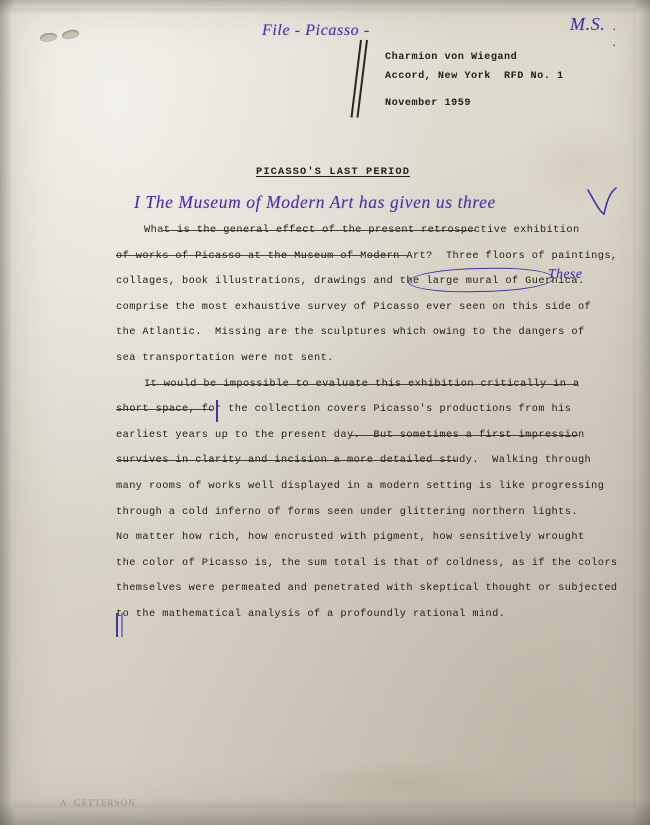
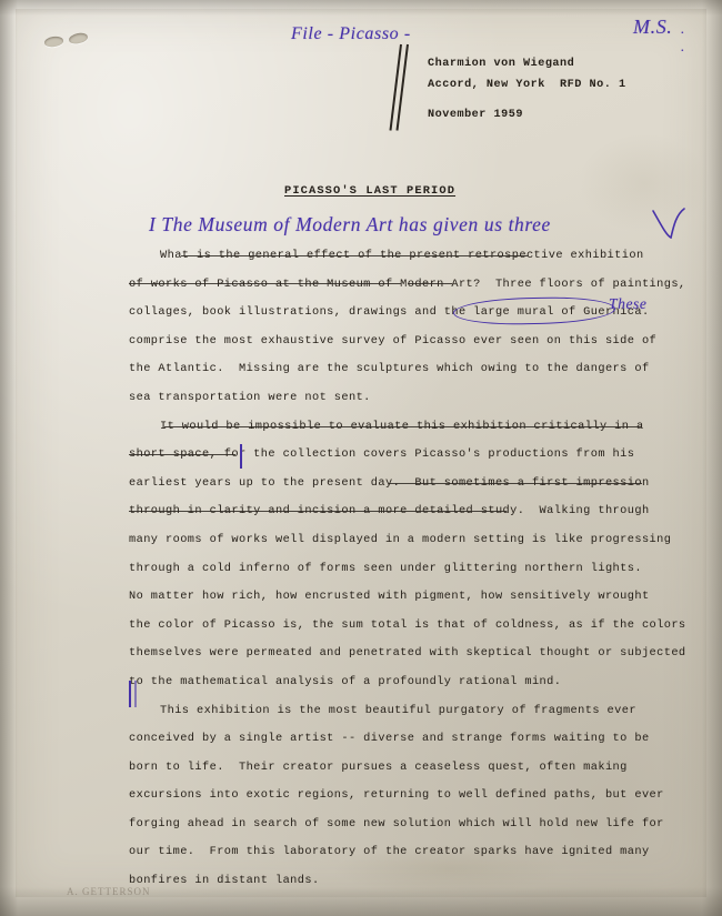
  File - Picasso -
  M.S.
  .
  .
  Charmion von Wiegand
  Accord, New York RFD No. 1
  November 1959
  PICASSO'S LAST PERIOD
  I The Museum of Modern Art has given us three
  What is the general effect of the present retrospective exhibition
  of works of Picasso at the Museum of Modern Art? Three floors of paintings,
  collages, book illustrations, drawings and the large mural of Guernica.
  comprise the most exhaustive survey of Picasso ever seen on this side of
  the Atlantic. Missing are the sculptures which owing to the dangers of
  sea transportation were not sent.
  It would be impossible to evaluate this exhibition critically in a
  short space, for the collection covers Picasso's productions from his
  earliest years up to the present day. But sometimes a first impression
- survives in clarity and incision a more detailed study. Walking through
+ through in clarity and incision a more detailed study. Walking through
  many rooms of works well displayed in a modern setting is like progressing
  through a cold inferno of forms seen under glittering northern lights.
  No matter how rich, how encrusted with pigment, how sensitively wrought
  the color of Picasso is, the sum total is that of coldness, as if the colors
  themselves were permeated and penetrated with skeptical thought or subjected
  to the mathematical analysis of a profoundly rational mind.
+ This exhibition is the most beautiful purgatory of fragments ever
+ conceived by a single artist -- diverse and strange forms waiting to be
+ born to life. Their creator pursues a ceaseless quest, often making
+ excursions into exotic regions, returning to well defined paths, but ever
+ forging ahead in search of some new solution which will hold new life for
+ our time. From this laboratory of the creator sparks have ignited many
+ bonfires in distant lands.
  These
  A. GETTERSON
